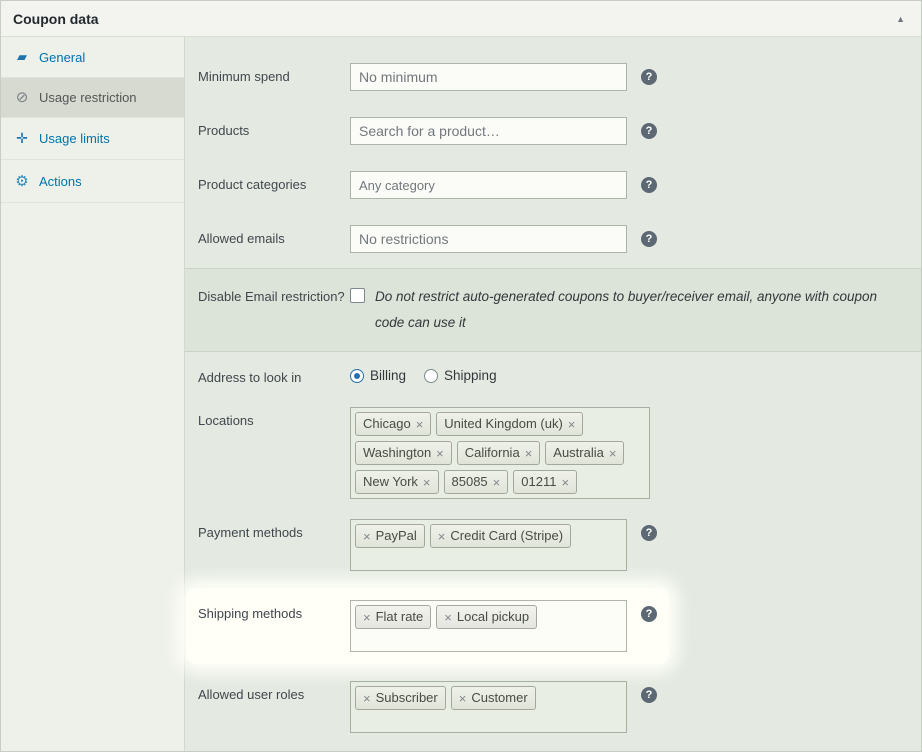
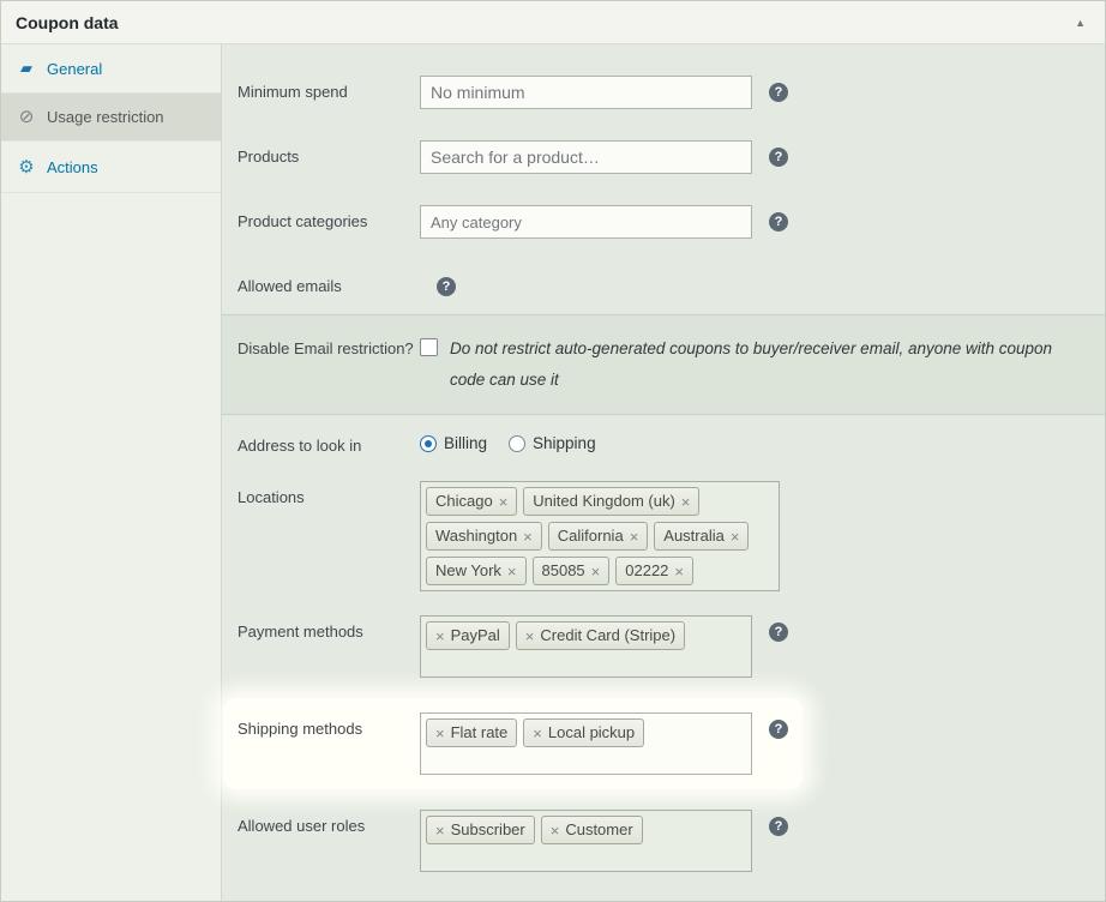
  Coupon data
  ▲
  ▰
  General
  ⊘
  Usage restriction
- ✛
- Usage limits
  ⚙
  Actions
  Minimum spend
  No minimum
  ?
  Products
  Search for a product…
  ?
  Product categories
  Any category
  ?
  Allowed emails
- No restrictions
  ?
  Disable Email restriction?
  Do not restrict auto-generated coupons to buyer/receiver email, anyone with coupon code can use it
  Address to look in
  Billing
  Shipping
  Locations
  Chicago
  ×
  United Kingdom (uk)
  ×
  Washington
  ×
  California
  ×
  Australia
  ×
  New York
  ×
  85085
  ×
- 01211
+ 02222
  ×
  Payment methods
  ×
  PayPal
  ×
  Credit Card (Stripe)
  ?
  Shipping methods
  ×
  Flat rate
  ×
  Local pickup
  ?
  Allowed user roles
  ×
  Subscriber
  ×
  Customer
  ?
